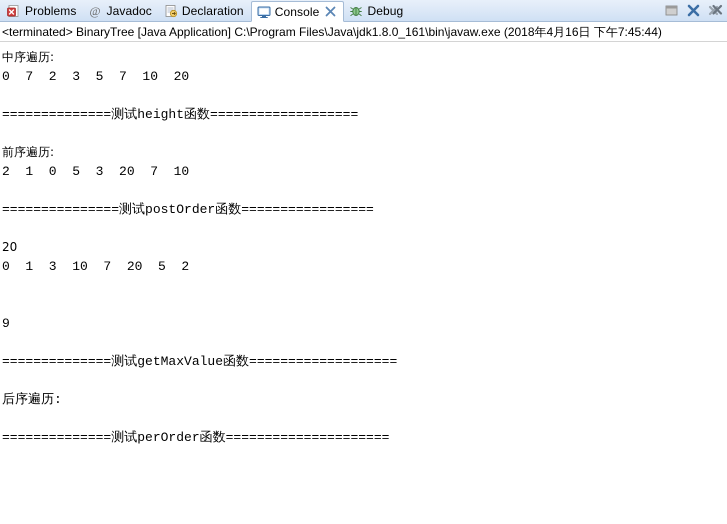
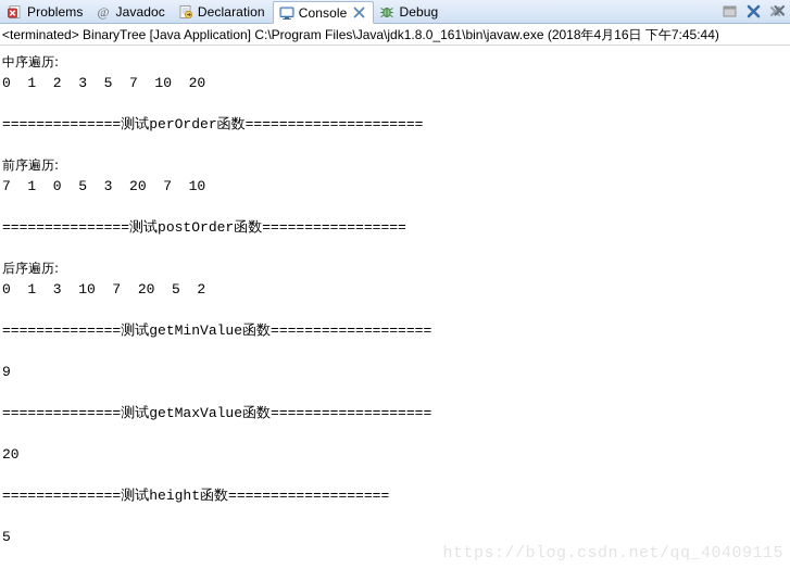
  Problems
  @
  Javadoc
  Declaration
  Console
  Debug
  <terminated> BinaryTree [Java Application] C:\Program Files\Java\jdk1.8.0_161\bin\javaw.exe (2018年4月16日 下午7:45:44)
  中序遍历:
- 0 7 2 3 5 7 10 20
+ 0 1 2 3 5 7 10 20
- ==============测试height函数===================
+ ==============测试perOrder函数=====================
  前序遍历:
- 2 1 0 5 3 20 7 10
+ 7 1 0 5 3 20 7 10
  ===============测试postOrder函数=================
- 20
+ 后序遍历:
  0 1 3 10 7 20 5 2
+ ==============测试getMinValue函数===================
  9
  ==============测试getMaxValue函数===================
- 后序遍历:
+ 20
- ==============测试perOrder函数=====================
+ ==============测试height函数===================
+ 5
+ https://blog.csdn.net/qq_40409115
